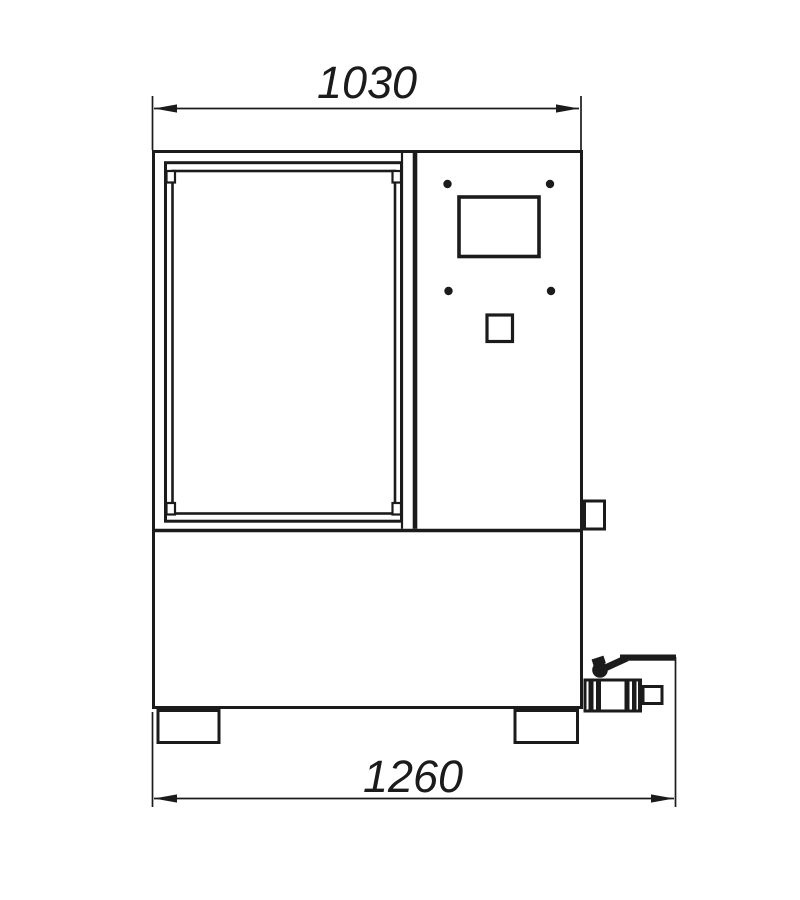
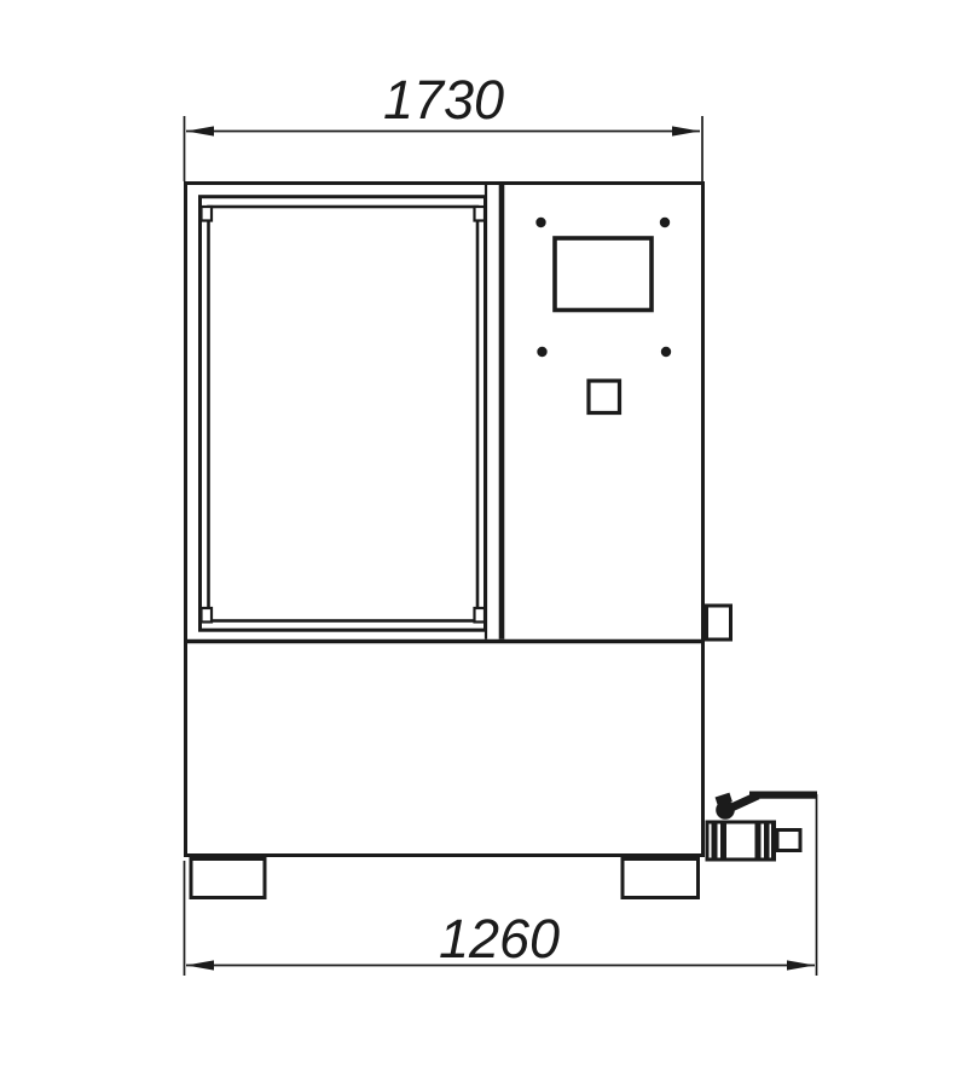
- 1030
+ 1730
  1260
